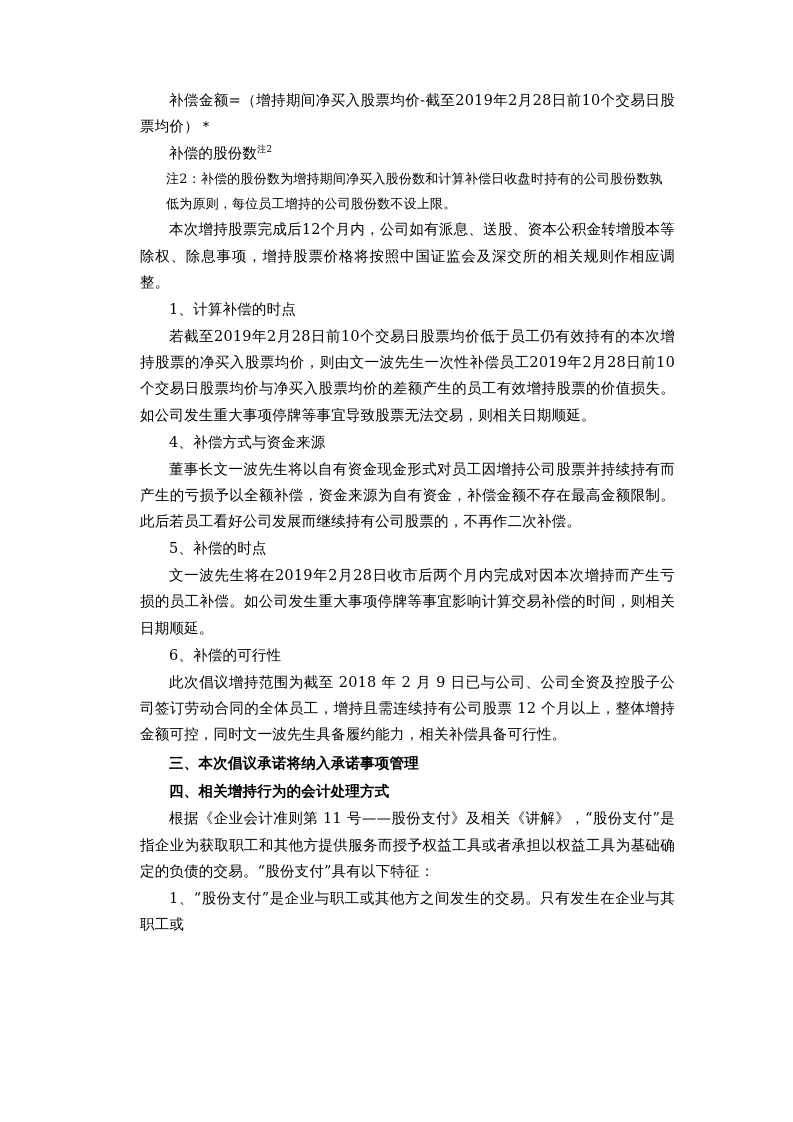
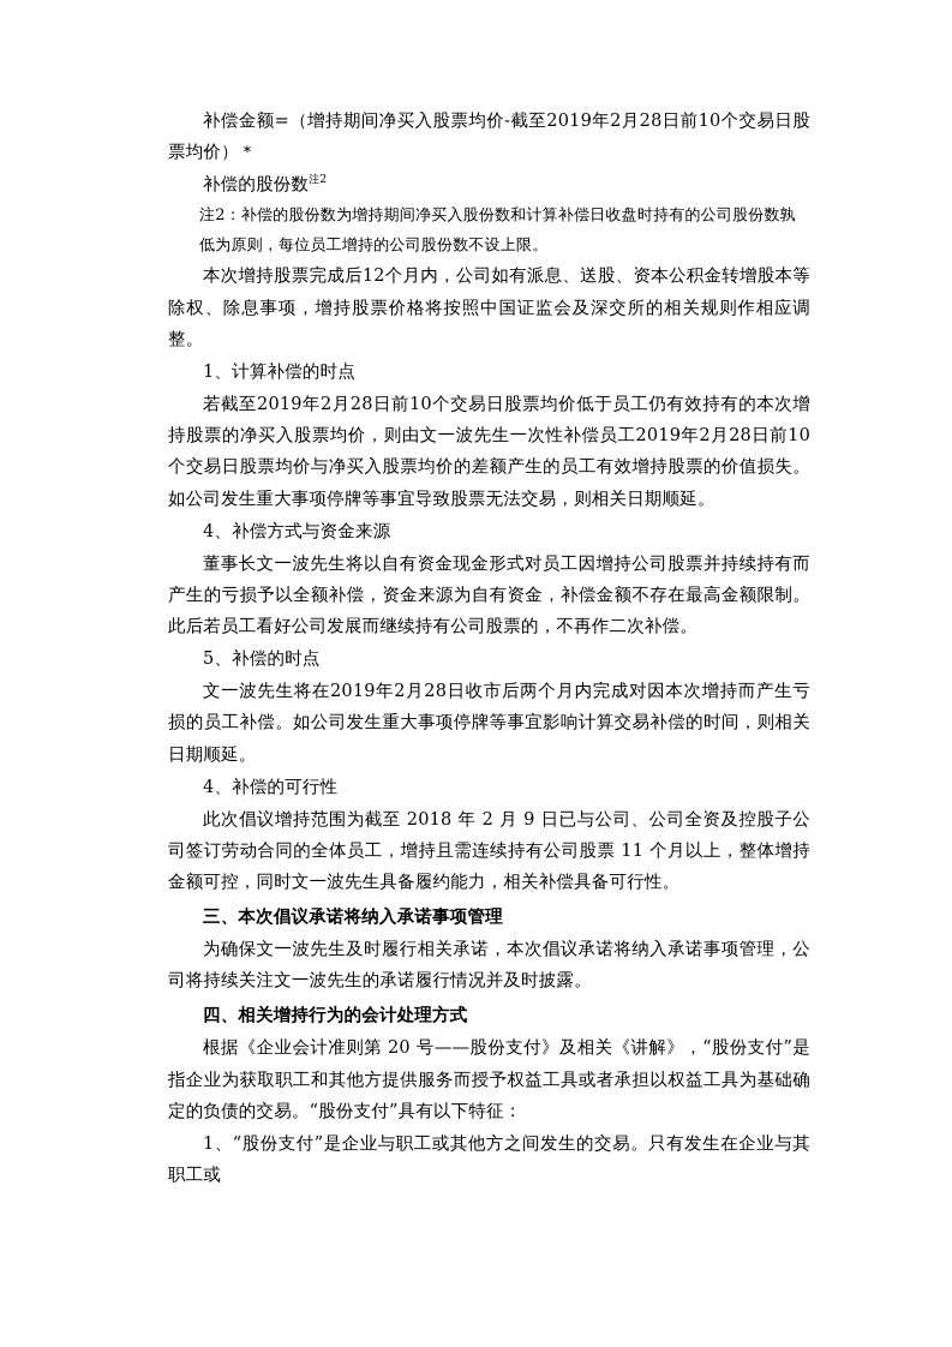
  补偿金额=（增持期间净买入股票均价-截至2019年2月28日前10个交易日股票均价）＊
  补偿的股份数注2
  注2：补偿的股份数为增持期间净买入股份数和计算补偿日收盘时持有的公司股份数孰
  低为原则，每位员工增持的公司股份数不设上限。
  本次增持股票完成后12个月内，公司如有派息、送股、资本公积金转增股本等除权、除息事项，增持股票价格将按照中国证监会及深交所的相关规则作相应调整。
  1、计算补偿的时点
  若截至2019年2月28日前10个交易日股票均价低于员工仍有效持有的本次增持股票的净买入股票均价，则由文一波先生一次性补偿员工2019年2月28日前10个交易日股票均价与净买入股票均价的差额产生的员工有效增持股票的价值损失。如公司发生重大事项停牌等事宜导致股票无法交易，则相关日期顺延。
  4、补偿方式与资金来源
  董事长文一波先生将以自有资金现金形式对员工因增持公司股票并持续持有而产生的亏损予以全额补偿，资金来源为自有资金，补偿金额不存在最高金额限制。此后若员工看好公司发展而继续持有公司股票的，不再作二次补偿。
  5、补偿的时点
  文一波先生将在2019年2月28日收市后两个月内完成对因本次增持而产生亏损的员工补偿。如公司发生重大事项停牌等事宜影响计算交易补偿的时间，则相关日期顺延。
- 6、补偿的可行性
+ 4、补偿的可行性
- 此次倡议增持范围为截至 2018 年 2 月 9 日已与公司、公司全资及控股子公司签订劳动合同的全体员工，增持且需连续持有公司股票 12 个月以上，整体增持金额可控，同时文一波先生具备履约能力，相关补偿具备可行性。
+ 此次倡议增持范围为截至 2018 年 2 月 9 日已与公司、公司全资及控股子公司签订劳动合同的全体员工，增持且需连续持有公司股票 11 个月以上，整体增持金额可控，同时文一波先生具备履约能力，相关补偿具备可行性。
  三、本次倡议承诺将纳入承诺事项管理
+ 为确保文一波先生及时履行相关承诺，本次倡议承诺将纳入承诺事项管理，公司将持续关注文一波先生的承诺履行情况并及时披露。
  四、相关增持行为的会计处理方式
- 根据《企业会计准则第 11 号——股份支付》及相关《讲解》，“股份支付”是指企业为获取职工和其他方提供服务而授予权益工具或者承担以权益工具为基础确定的负债的交易。“股份支付”具有以下特征：
+ 根据《企业会计准则第 20 号——股份支付》及相关《讲解》，“股份支付”是指企业为获取职工和其他方提供服务而授予权益工具或者承担以权益工具为基础确定的负债的交易。“股份支付”具有以下特征：
  1、“股份支付”是企业与职工或其他方之间发生的交易。只有发生在企业与其职工或
